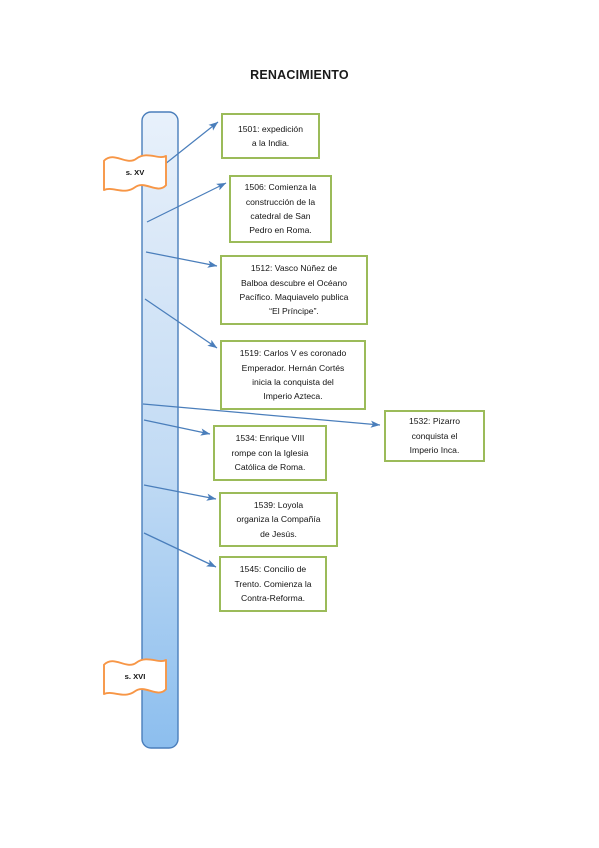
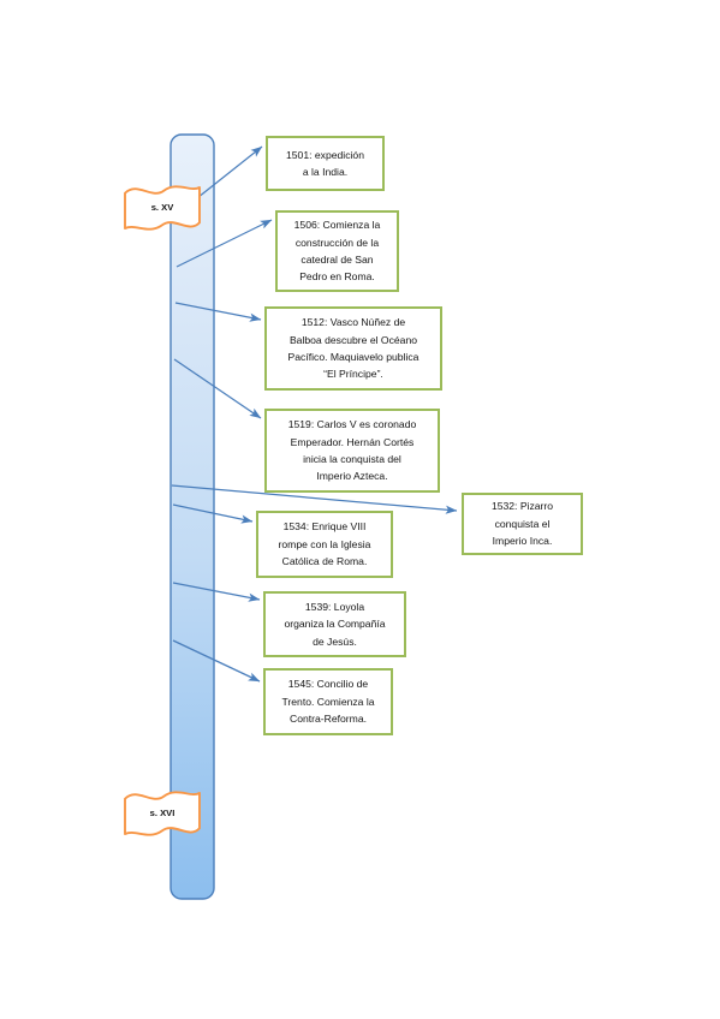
- RENACIMIENTO
  1501: expedición
  a la India.
  1506: Comienza la
  construcción de la
  catedral de San
  Pedro en Roma.
  1512: Vasco Núñez de
  Balboa descubre el Océano
  Pacífico. Maquiavelo publica
  “El Príncipe”.
  1519: Carlos V es coronado
  Emperador. Hernán Cortés
  inicia la conquista del
  Imperio Azteca.
  1532: Pizarro
  conquista el
  Imperio Inca.
  1534: Enrique VIII
  rompe con la Iglesia
  Católica de Roma.
  1539: Loyola
  organiza la Compañía
  de Jesús.
  1545: Concilio de
  Trento. Comienza la
  Contra-Reforma.
  s. XV
  s. XVI
